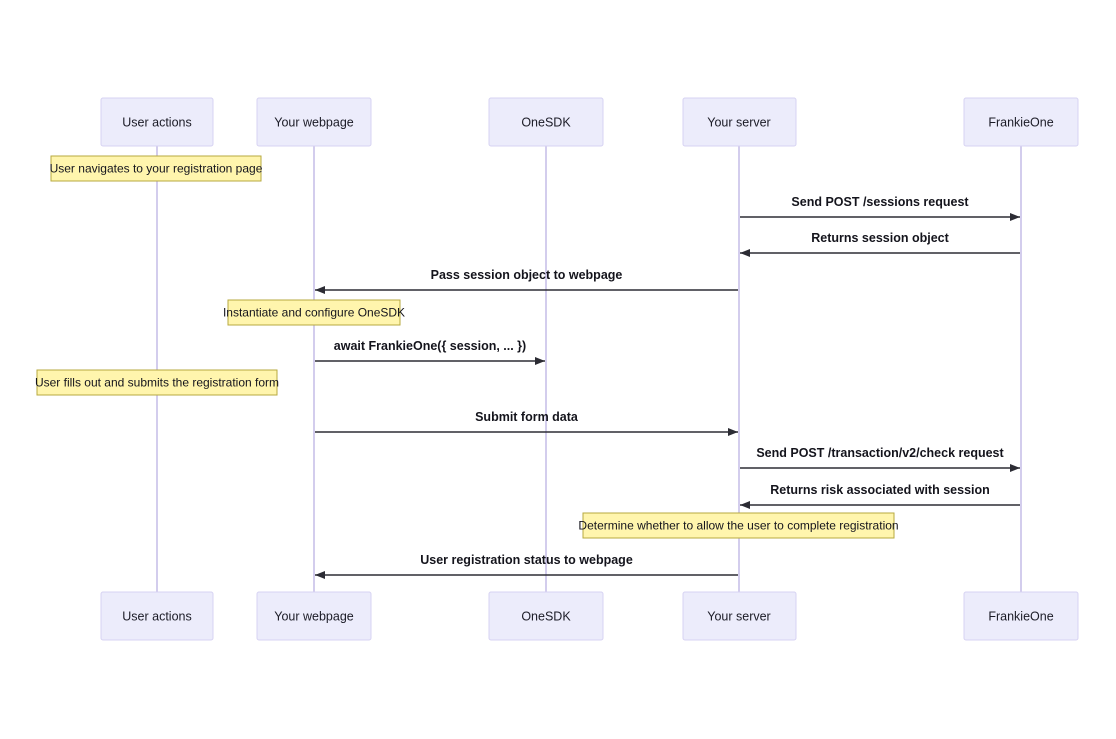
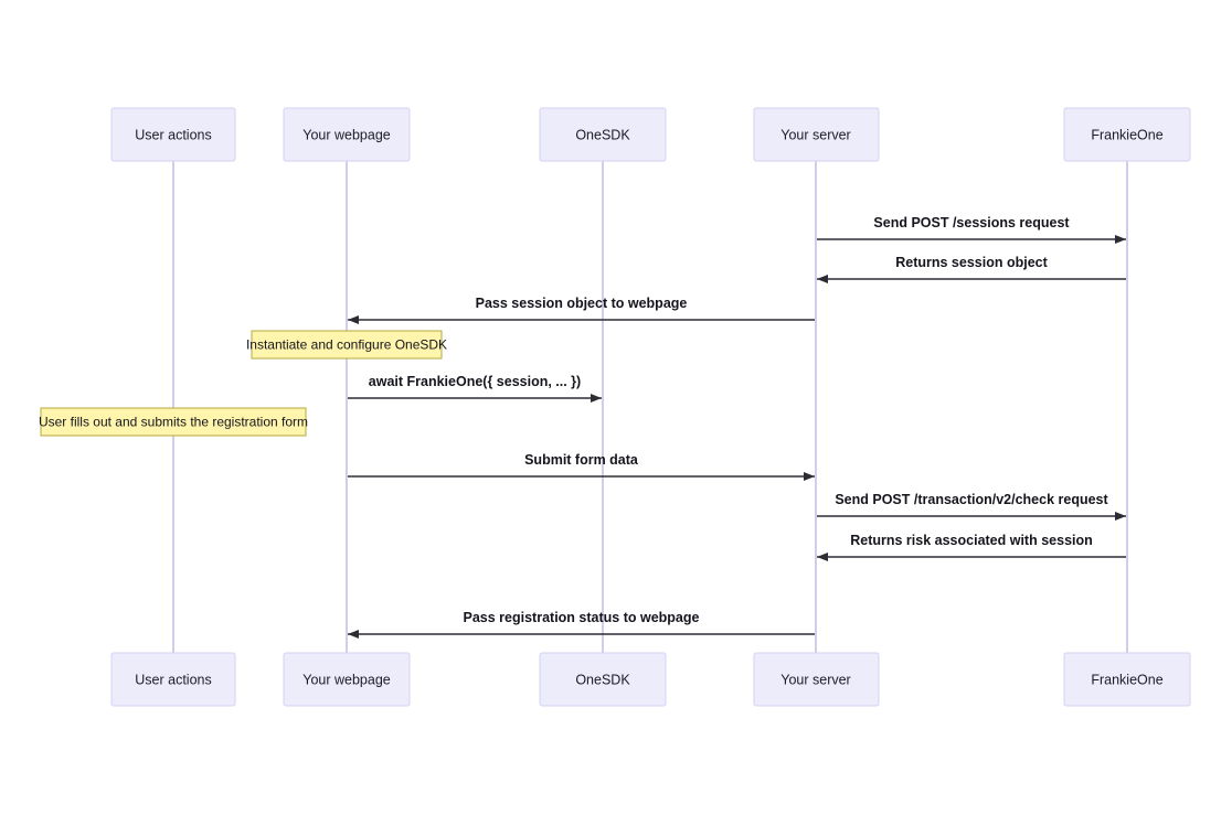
  Send POST /sessions request
  Returns session object
  Pass session object to webpage
  await FrankieOne({ session, ... })
  Submit form data
  Send POST /transaction/v2/check request
  Returns risk associated with session
- User registration status to webpage
+ Pass registration status to webpage
  User actions
  Your webpage
  OneSDK
  Your server
  FrankieOne
  User actions
  Your webpage
  OneSDK
  Your server
  FrankieOne
- User navigates to your registration page
  Instantiate and configure OneSDK
  User fills out and submits the registration form
- Determine whether to allow the user to complete registration
